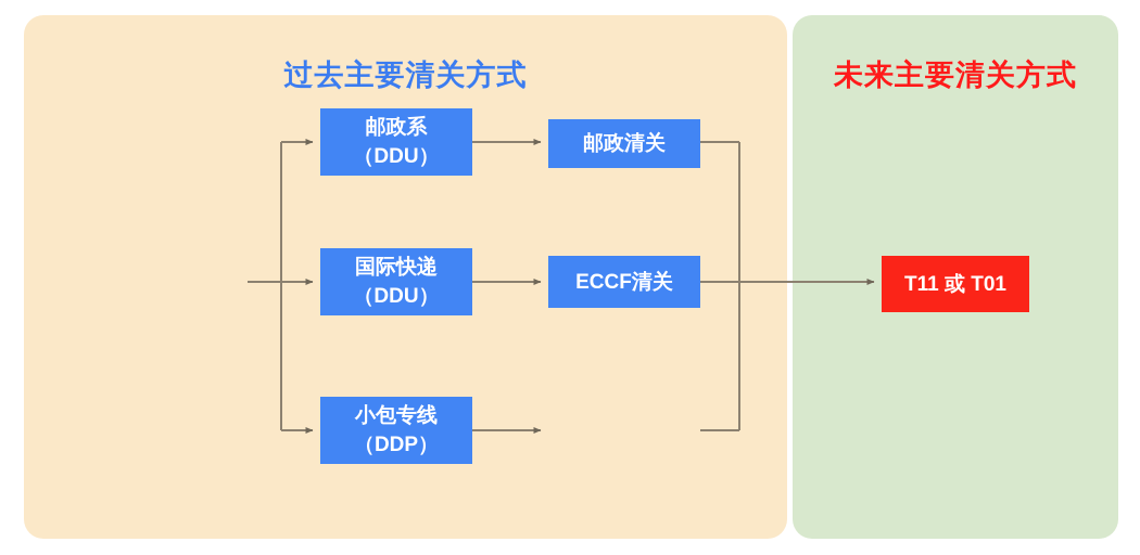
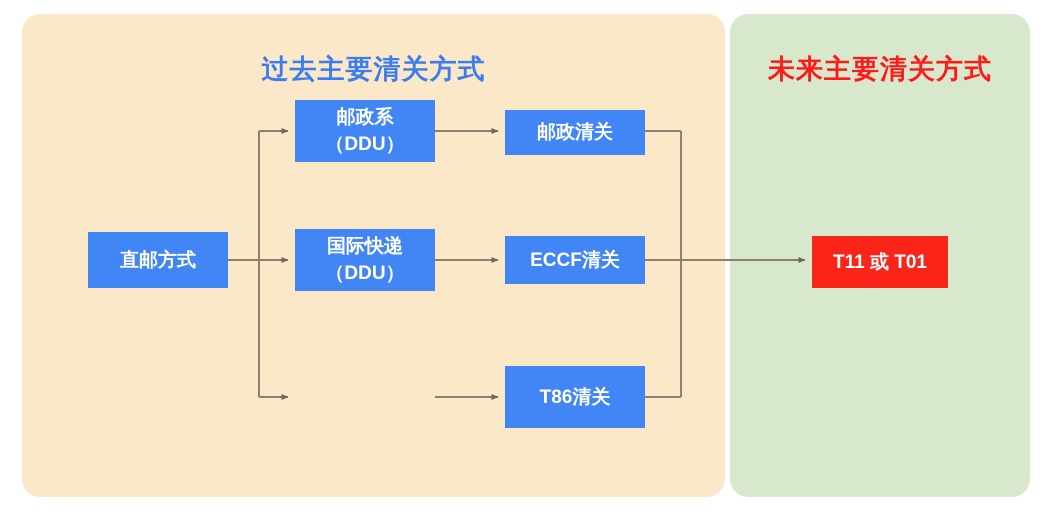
  过去主要清关方式
  未来主要清关方式
+ 直邮方式
  邮政系
  （DDU）
  国际快递
  （DDU）
- 小包专线
- （DDP）
  邮政清关
  ECCF清关
+ T86清关
  T11 或 T01
